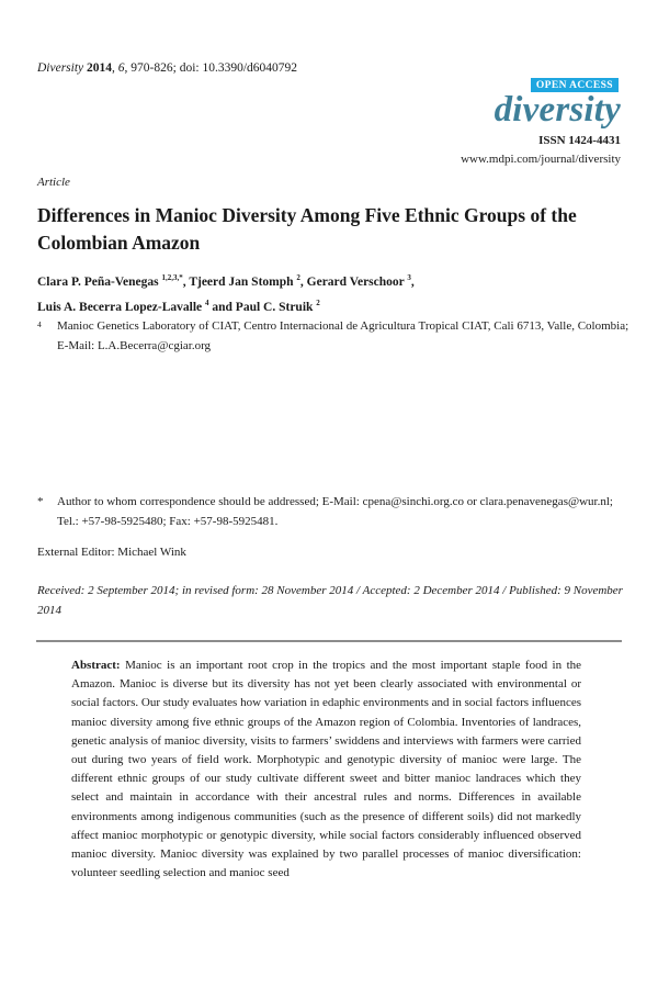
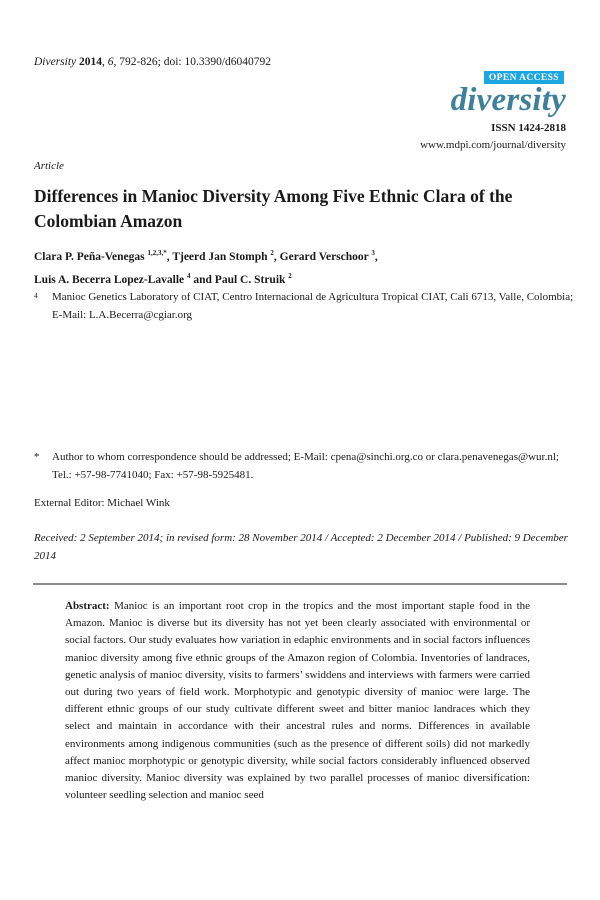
- Diversity 2014, 6, 970-826; doi: 10.3390/d6040792
+ Diversity 2014, 6, 792-826; doi: 10.3390/d6040792
  OPEN ACCESS
  diversity
- ISSN 1424-4431
+ ISSN 1424-2818
  www.mdpi.com/journal/diversity
  Article
- Differences in Manioc Diversity Among Five Ethnic Groups of the Colombian Amazon
+ Differences in Manioc Diversity Among Five Ethnic Clara of the Colombian Amazon
  Clara P. Peña-Venegas 1,2,3,*, Tjeerd Jan Stomph 2, Gerard Verschoor 3,
  Luis A. Becerra Lopez-Lavalle 4 and Paul C. Struik 2
  4
  Manioc Genetics Laboratory of CIAT, Centro Internacional de Agricultura Tropical CIAT, Cali 6713, Valle, Colombia; E-Mail: L.A.Becerra@cgiar.org
  *
- Author to whom correspondence should be addressed; E-Mail: cpena@sinchi.org.co or clara.penavenegas@wur.nl; Tel.: +57-98-5925480; Fax: +57-98-5925481.
+ Author to whom correspondence should be addressed; E-Mail: cpena@sinchi.org.co or clara.penavenegas@wur.nl; Tel.: +57-98-7741040; Fax: +57-98-5925481.
  External Editor: Michael Wink
- Received: 2 September 2014; in revised form: 28 November 2014 / Accepted: 2 December 2014 / Published: 9 November 2014
+ Received: 2 September 2014; in revised form: 28 November 2014 / Accepted: 2 December 2014 / Published: 9 December 2014
  Abstract: Manioc is an important root crop in the tropics and the most important staple food in the Amazon. Manioc is diverse but its diversity has not yet been clearly associated with environmental or social factors. Our study evaluates how variation in edaphic environments and in social factors influences manioc diversity among five ethnic groups of the Amazon region of Colombia. Inventories of landraces, genetic analysis of manioc diversity, visits to farmers’ swiddens and interviews with farmers were carried out during two years of field work. Morphotypic and genotypic diversity of manioc were large. The different ethnic groups of our study cultivate different sweet and bitter manioc landraces which they select and maintain in accordance with their ancestral rules and norms. Differences in available environments among indigenous communities (such as the presence of different soils) did not markedly affect manioc morphotypic or genotypic diversity, while social factors considerably influenced observed manioc diversity. Manioc diversity was explained by two parallel processes of manioc diversification: volunteer seedling selection and manioc seed
